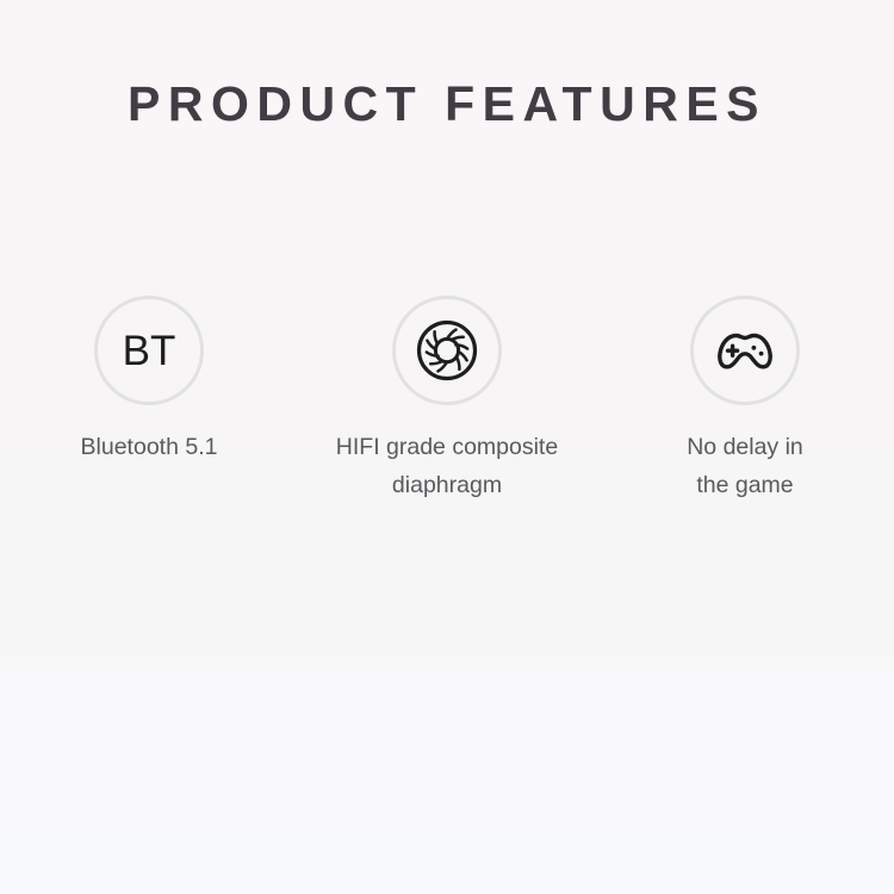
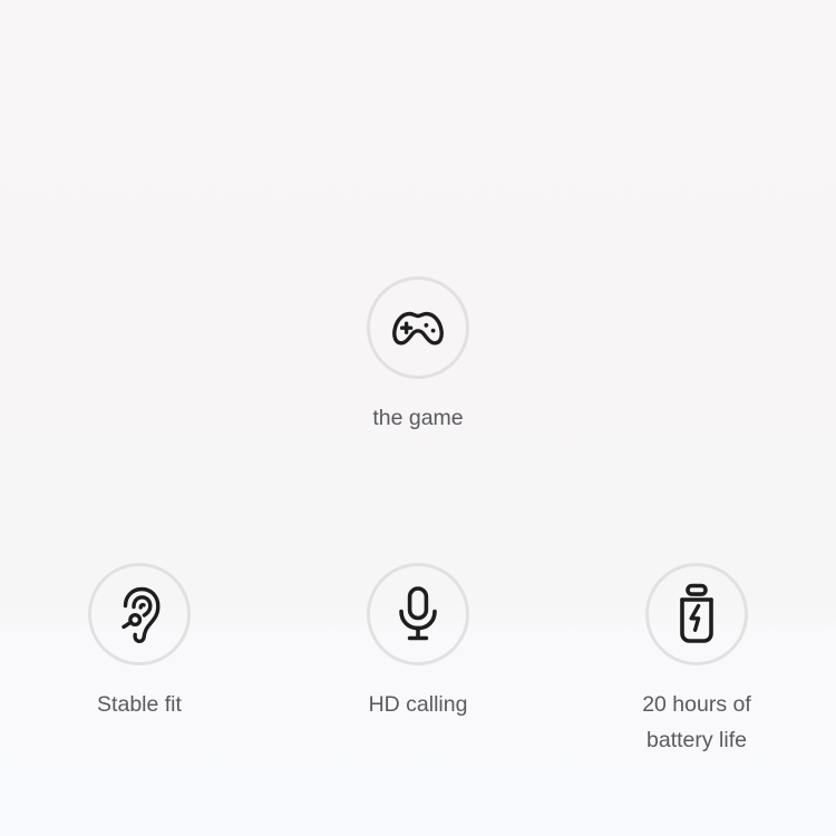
- PRODUCT FEATURES
- BT
- Bluetooth 5.1
- HIFI grade composite
- diaphragm
- No delay in
  the game
+ Stable fit
+ HD calling
+ 20 hours of
+ battery life
